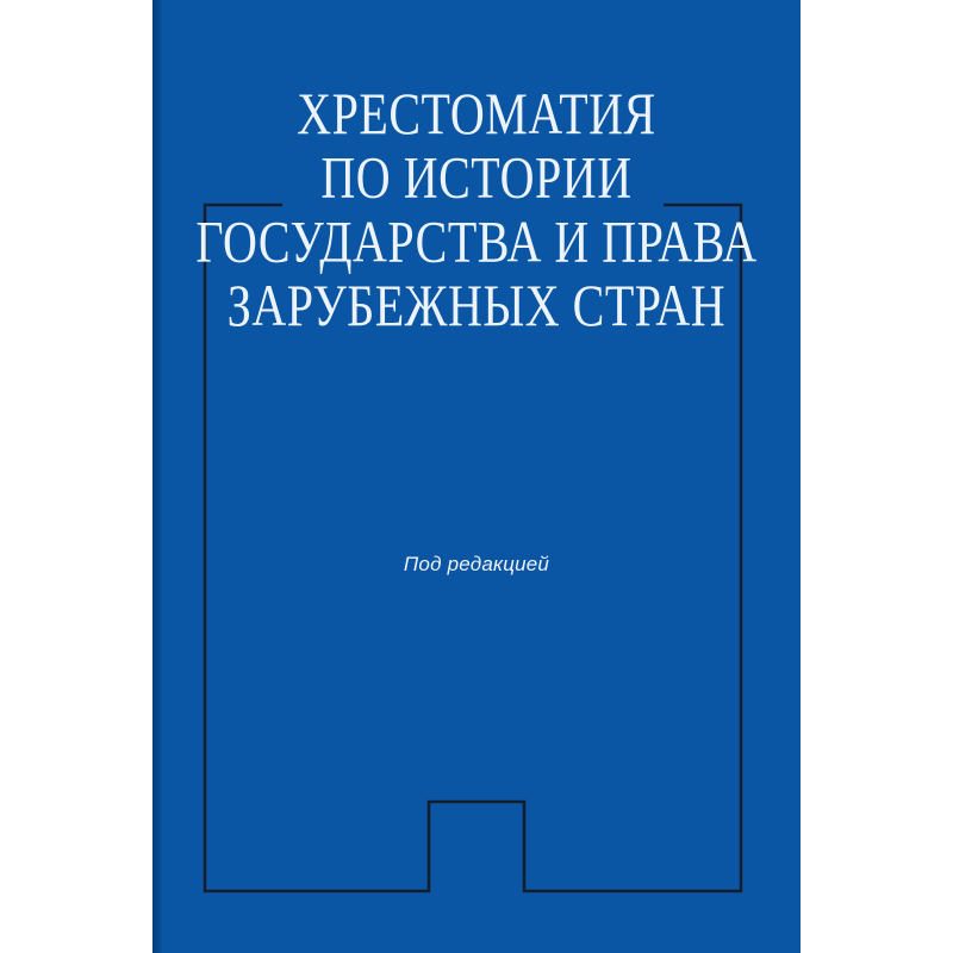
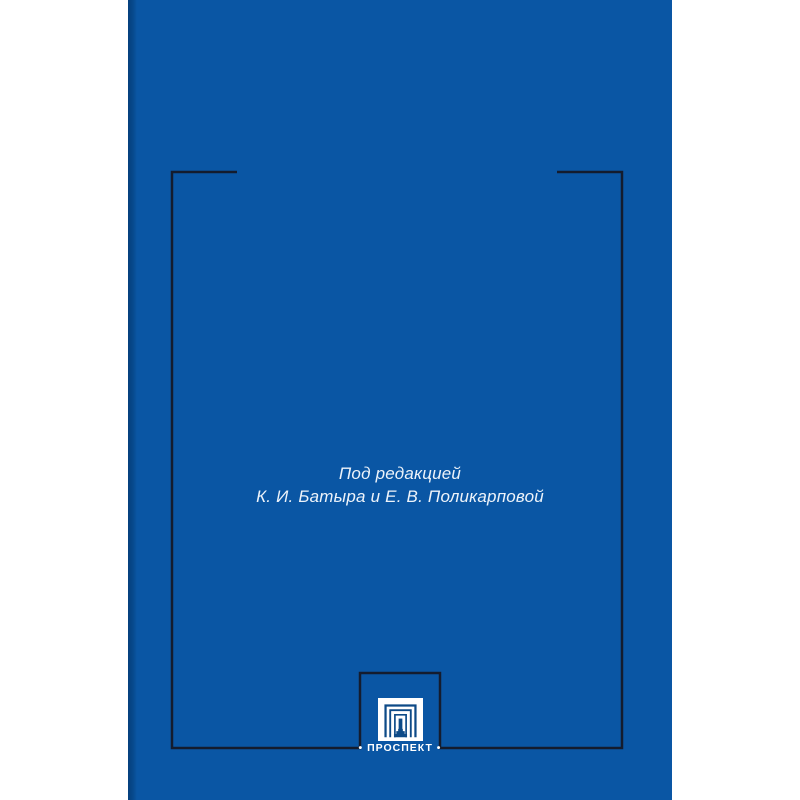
- ХРЕСТОМАТИЯ
- ПО ИСТОРИИ
- ГОСУДАРСТВА И ПРАВА
- ЗАРУБЕЖНЫХ СТРАН
  Под редакцией
+ К. И. Батыра и Е. В. Поликарповой
+ • ПРОСПЕКТ •
